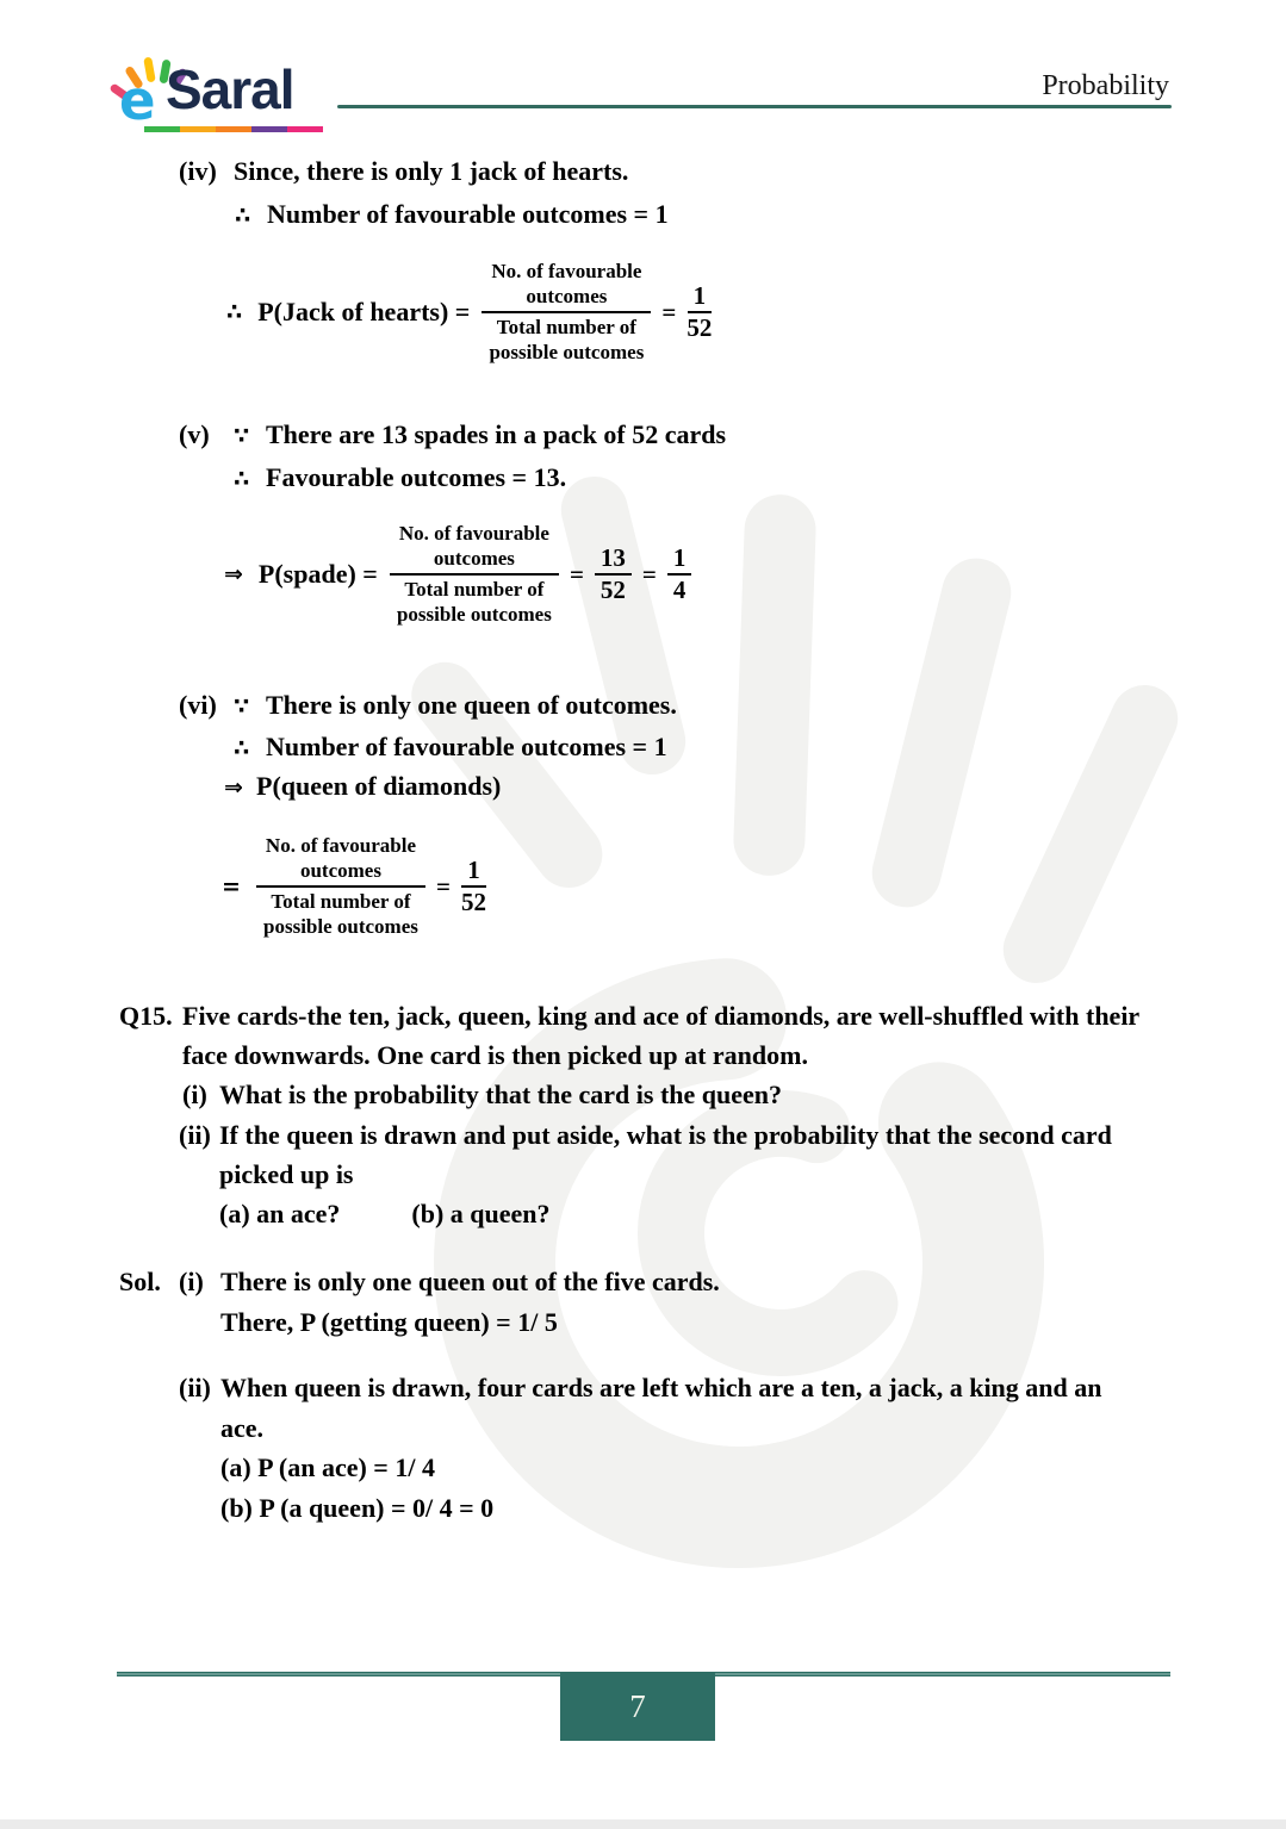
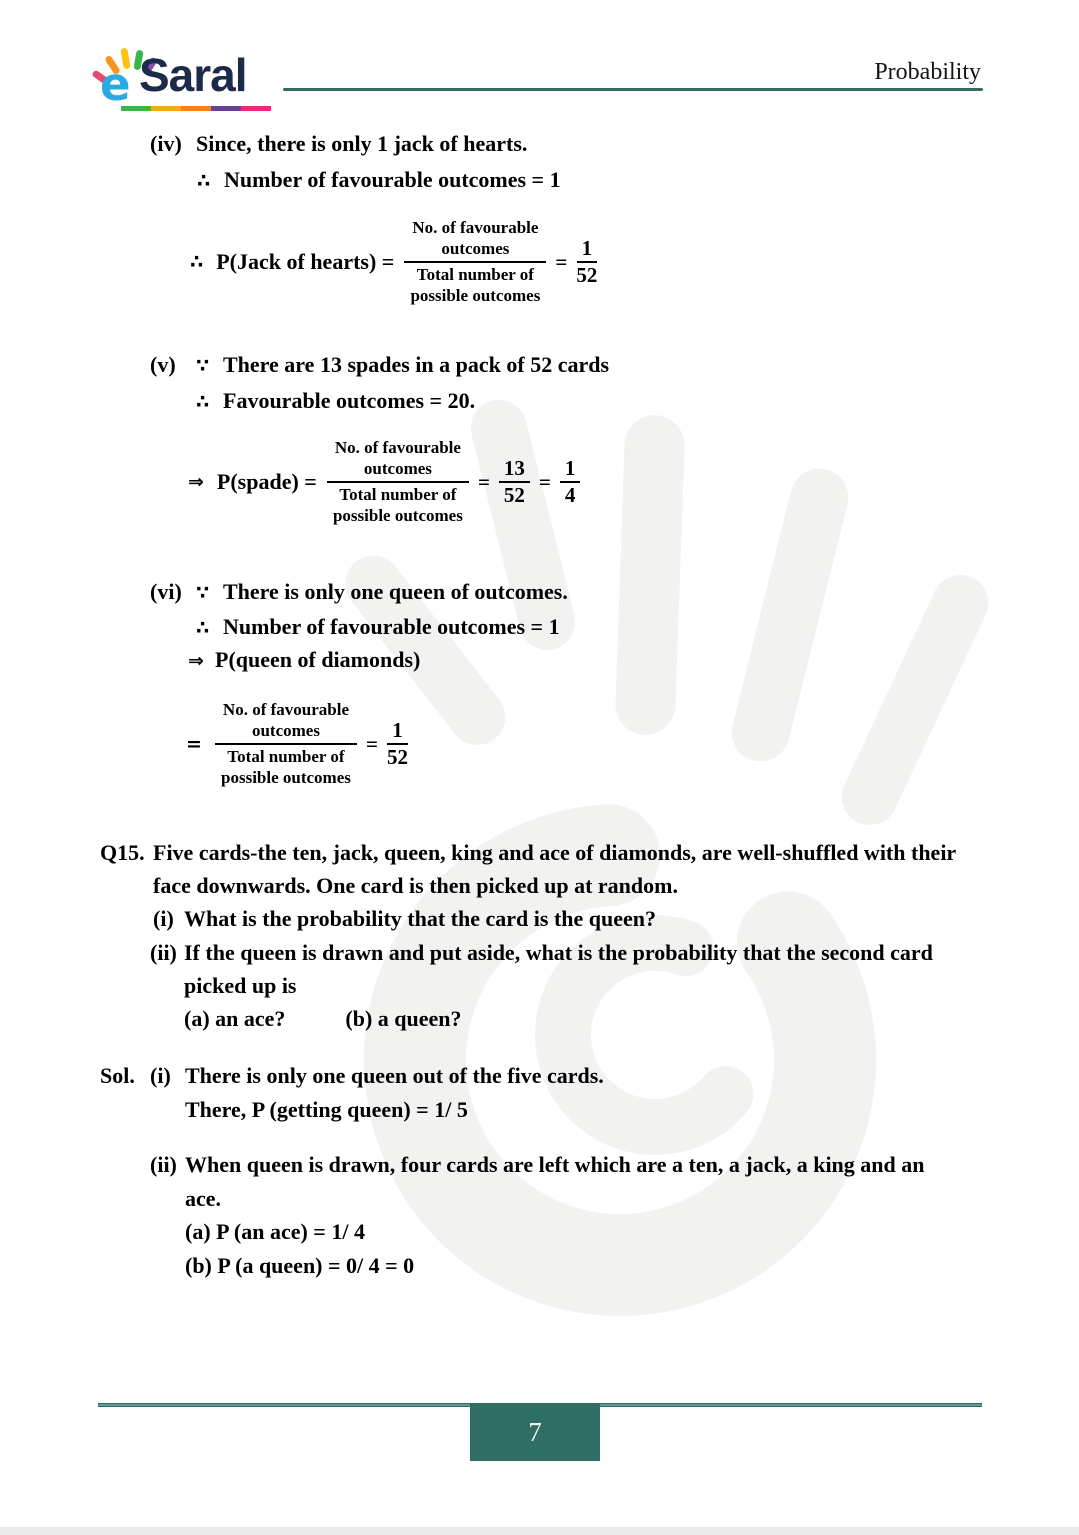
  e
  Saral
  Probability
  (iv)
  Since, there is only 1 jack of hearts.
  ∴
  Number of favourable outcomes = 1
  ∴
  P(Jack of hearts) =
  No. of favourable
  outcomes
  Total number of
  possible outcomes
  =
  1
  52
  (v)
  ∵
  There are 13 spades in a pack of 52 cards
  ∴
- Favourable outcomes = 13.
+ Favourable outcomes = 20.
  ⇒
  P(spade) =
  No. of favourable
  outcomes
  Total number of
  possible outcomes
  =
  13
  52
  =
  1
  4
  (vi)
  ∵
  There is only one queen of outcomes.
  ∴
  Number of favourable outcomes = 1
  ⇒
  P(queen of diamonds)
  =
  No. of favourable
  outcomes
  Total number of
  possible outcomes
  =
  1
  52
  Q15.
  Five cards-the ten, jack, queen, king and ace of diamonds, are well-shuffled with their
  face downwards. One card is then picked up at random.
  (i)
  What is the probability that the card is the queen?
  (ii)
  If the queen is drawn and put aside, what is the probability that the second card
  picked up is
  (a) an ace?
  (b) a queen?
  Sol.
  (i)
  There is only one queen out of the five cards.
  There, P (getting queen) = 1/ 5
  (ii)
  When queen is drawn, four cards are left which are a ten, a jack, a king and an
  ace.
  (a) P (an ace) = 1/ 4
  (b) P (a queen) = 0/ 4 = 0
  7
